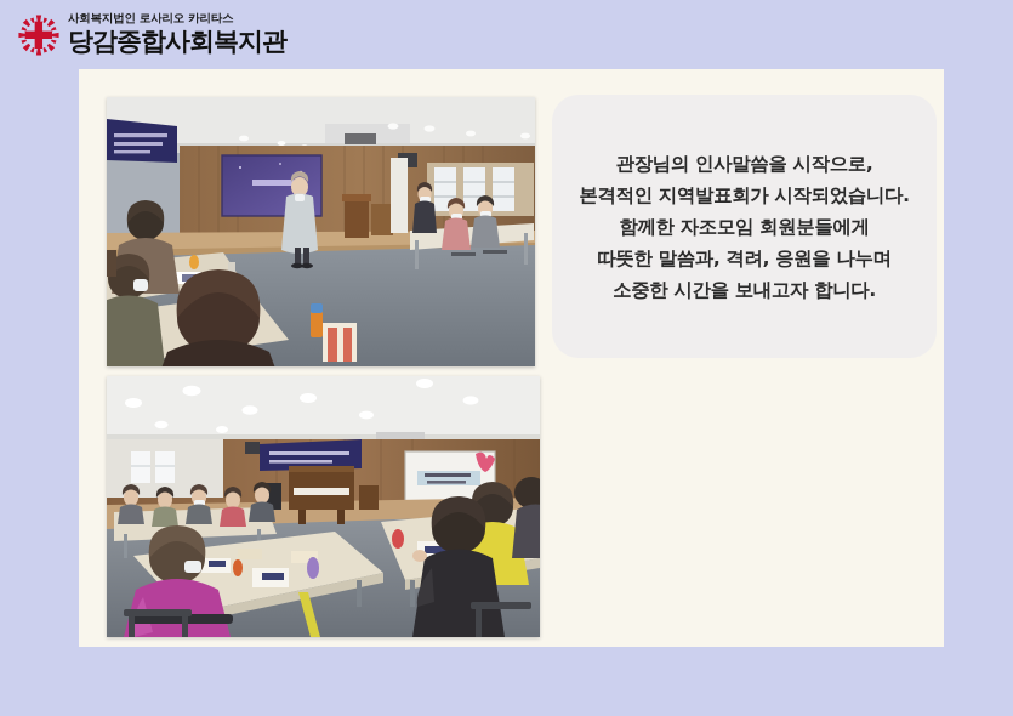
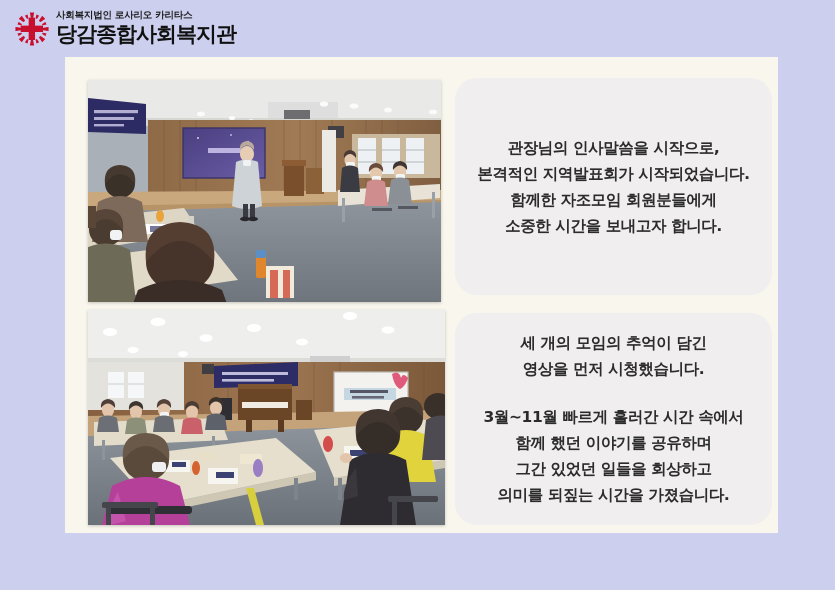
  사회복지법인 로사리오 카리타스
  당감종합사회복지관
  관장님의 인사말씀을 시작으로,
  본격적인 지역발표회가 시작되었습니다.
  함께한 자조모임 회원분들에게
- 따뜻한 말씀과, 격려, 응원을 나누며
  소중한 시간을 보내고자 합니다.
+ 세 개의 모임의 추억이 담긴
+ 영상을 먼저 시청했습니다.
+ 3월~11월 빠르게 흘러간 시간 속에서
+ 함께 했던 이야기를 공유하며
+ 그간 있었던 일들을 회상하고
+ 의미를 되짚는 시간을 가졌습니다.
